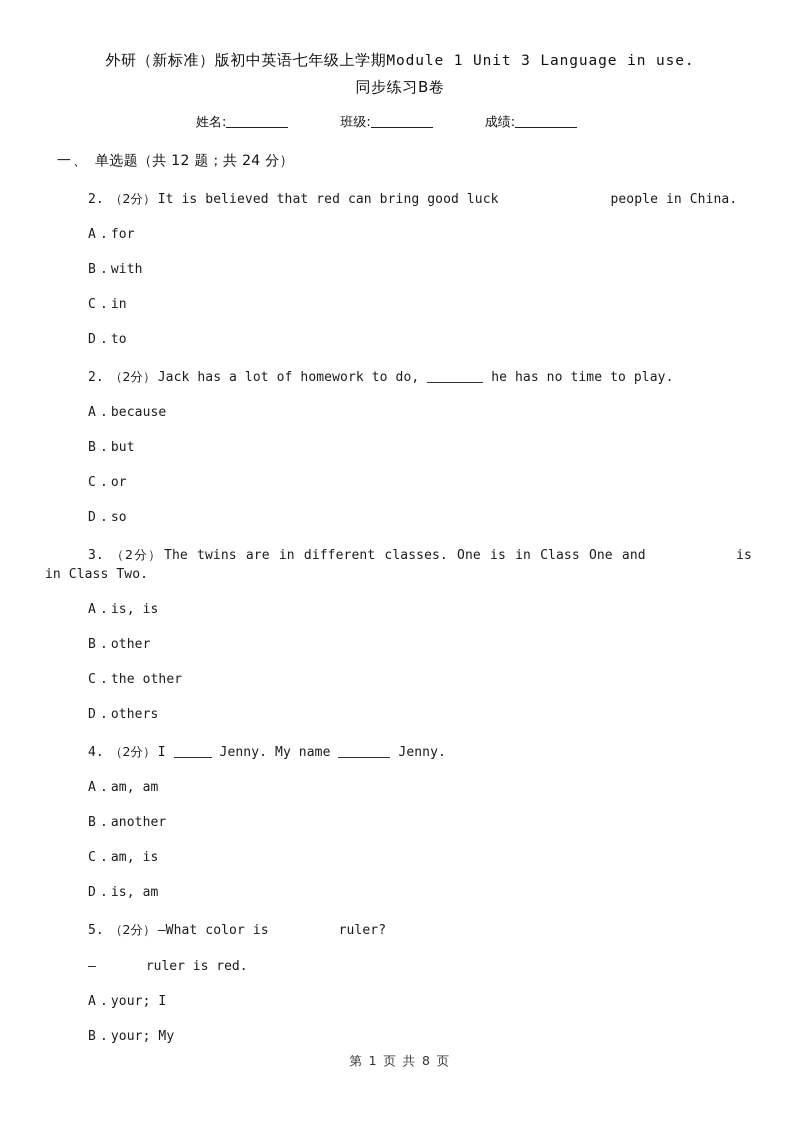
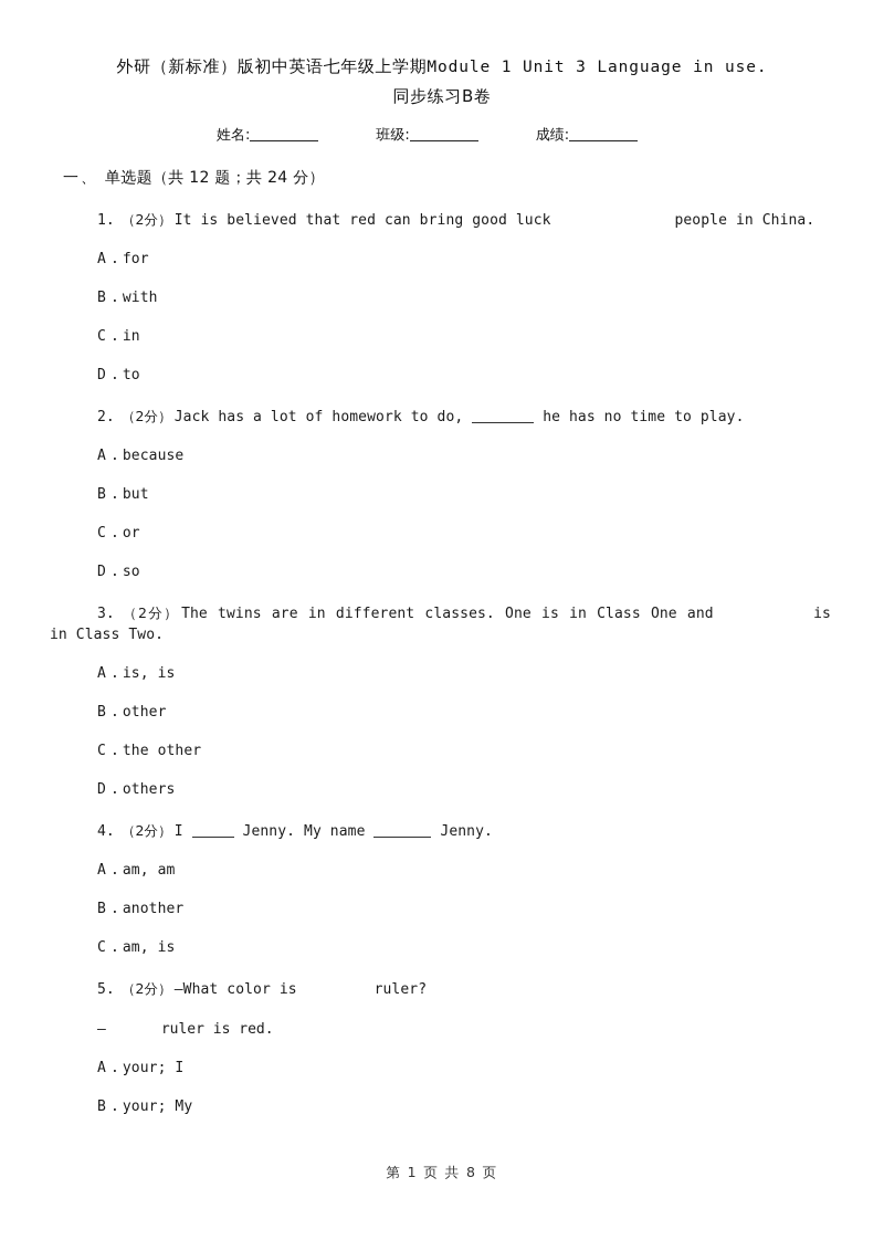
  外研（新标准）版初中英语七年级上学期Module 1 Unit 3 Language in use.
  同步练习B卷
  姓名: 班级: 成绩:
  一、 单选题（共 12 题；共 24 分）
- 2. （2分） It is believed that red can bring good luck people in China.
+ 1. （2分） It is believed that red can bring good luck people in China.
  A . for
  B . with
  C . in
  D . to
  2. （2分） Jack has a lot of homework to do, he has no time to play.
  A . because
  B . but
  C . or
  D . so
  3. （2分） The twins are in different classes. One is in Class One and is in Class Two.
  A . is, is
  B . other
  C . the other
  D . others
  4. （2分） I Jenny. My name Jenny.
  A . am, am
  B . another
  C . am, is
- D . is, am
  5. （2分） —What color is ruler?
  — ruler is red.
  A . your; I
  B . your; My
  第 1 页 共 8 页
